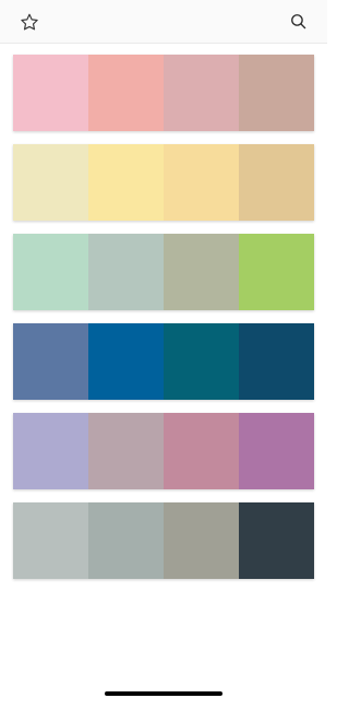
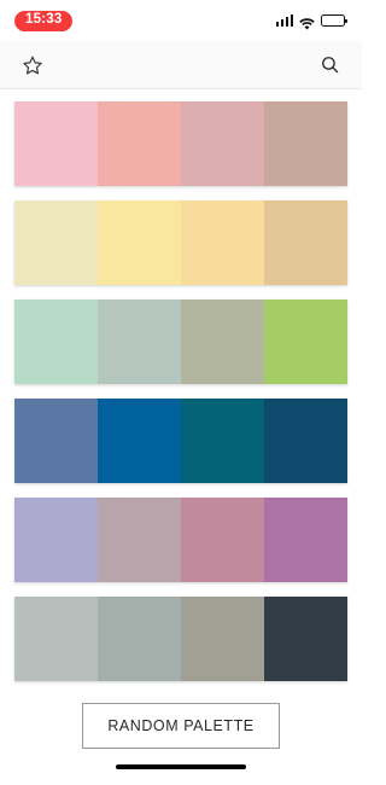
+ 15:33
+ RANDOM PALETTE
